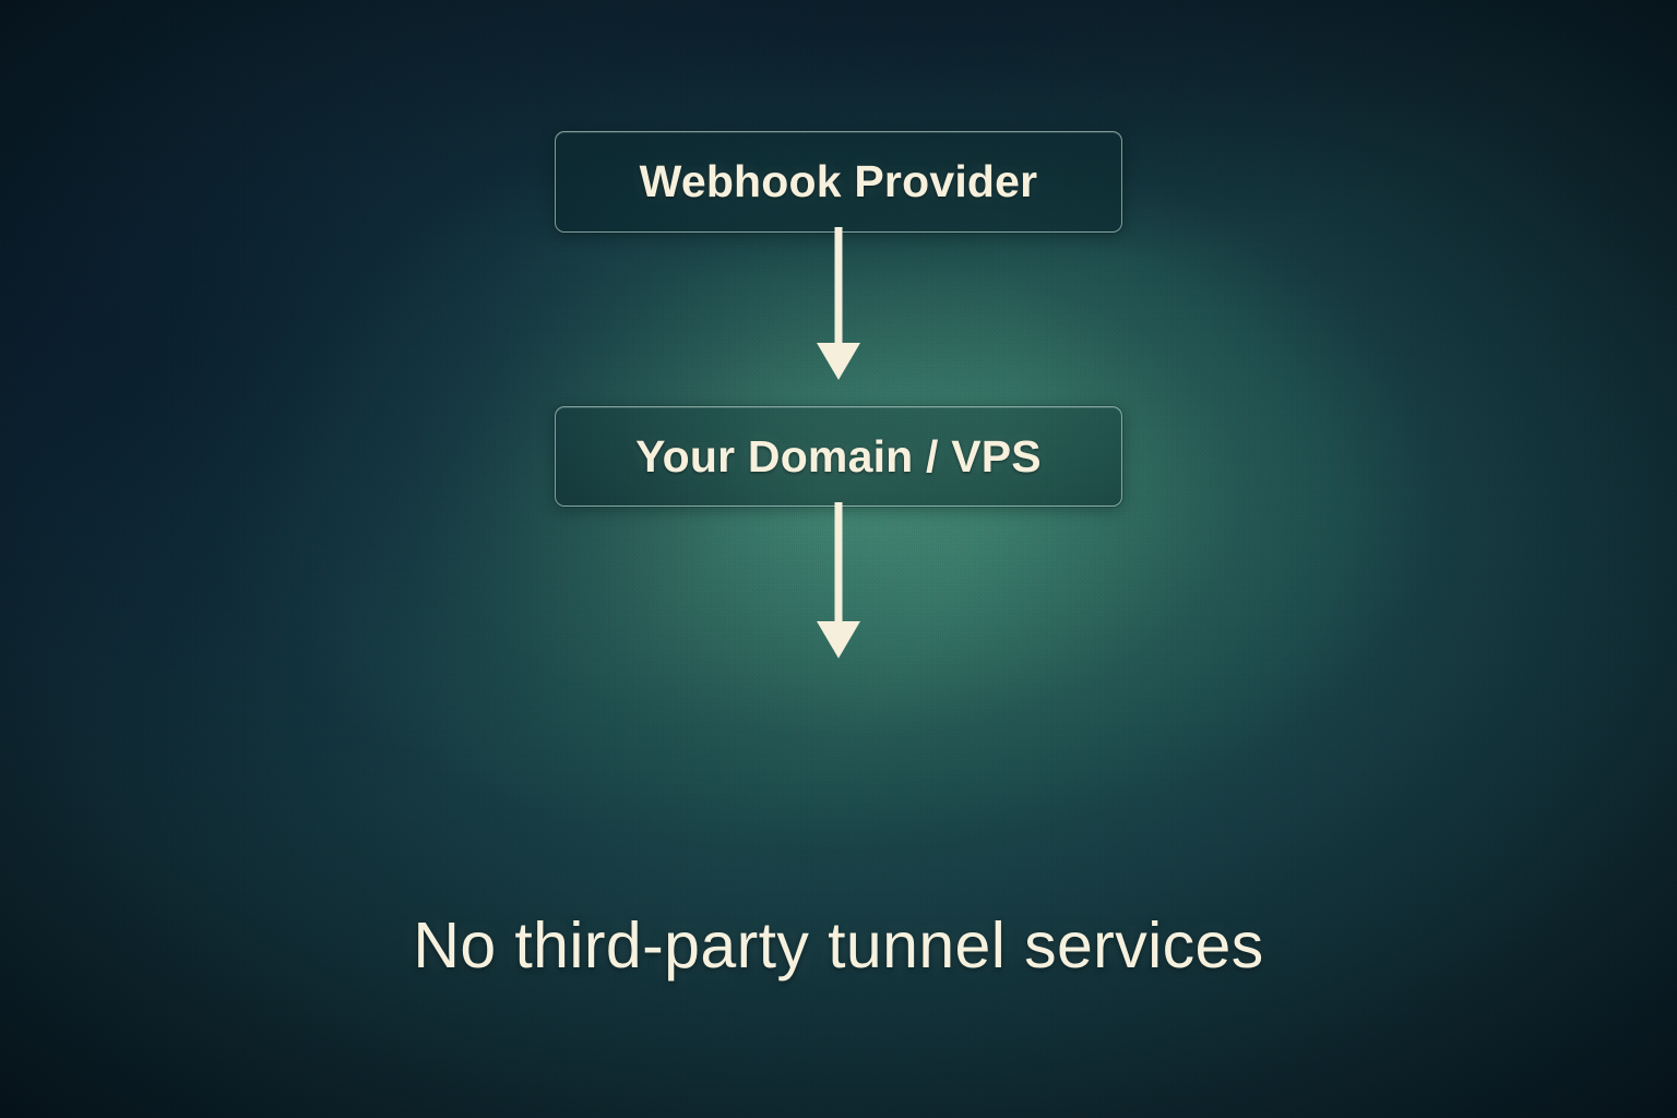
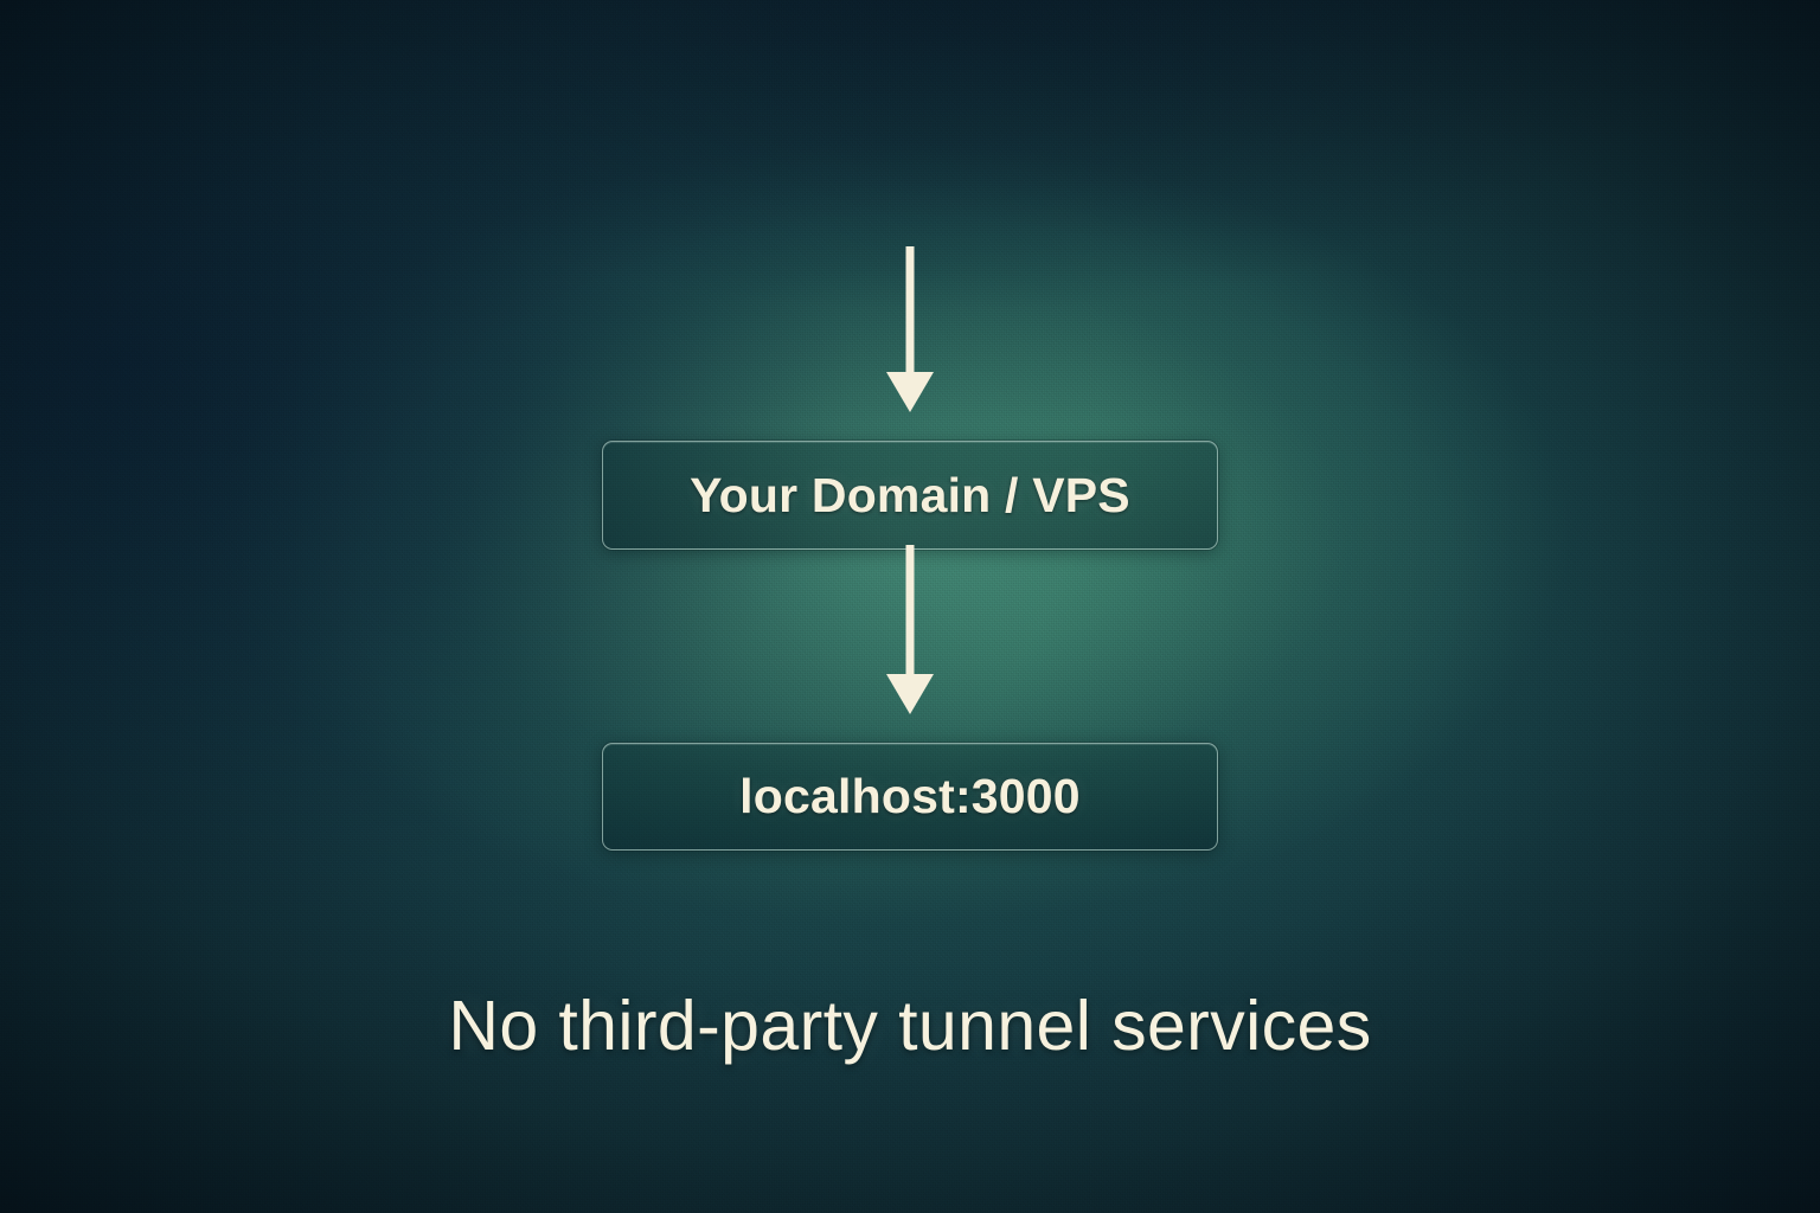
- Webhook Provider
  Your Domain / VPS
+ localhost:3000
  No third-party tunnel services
